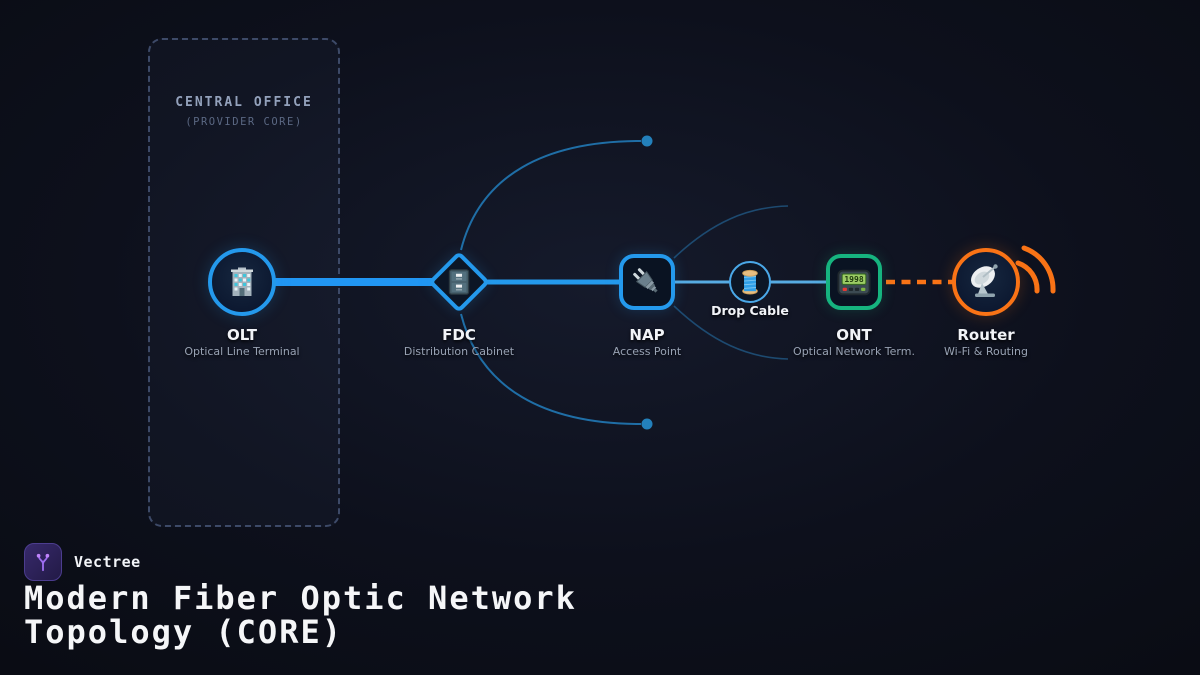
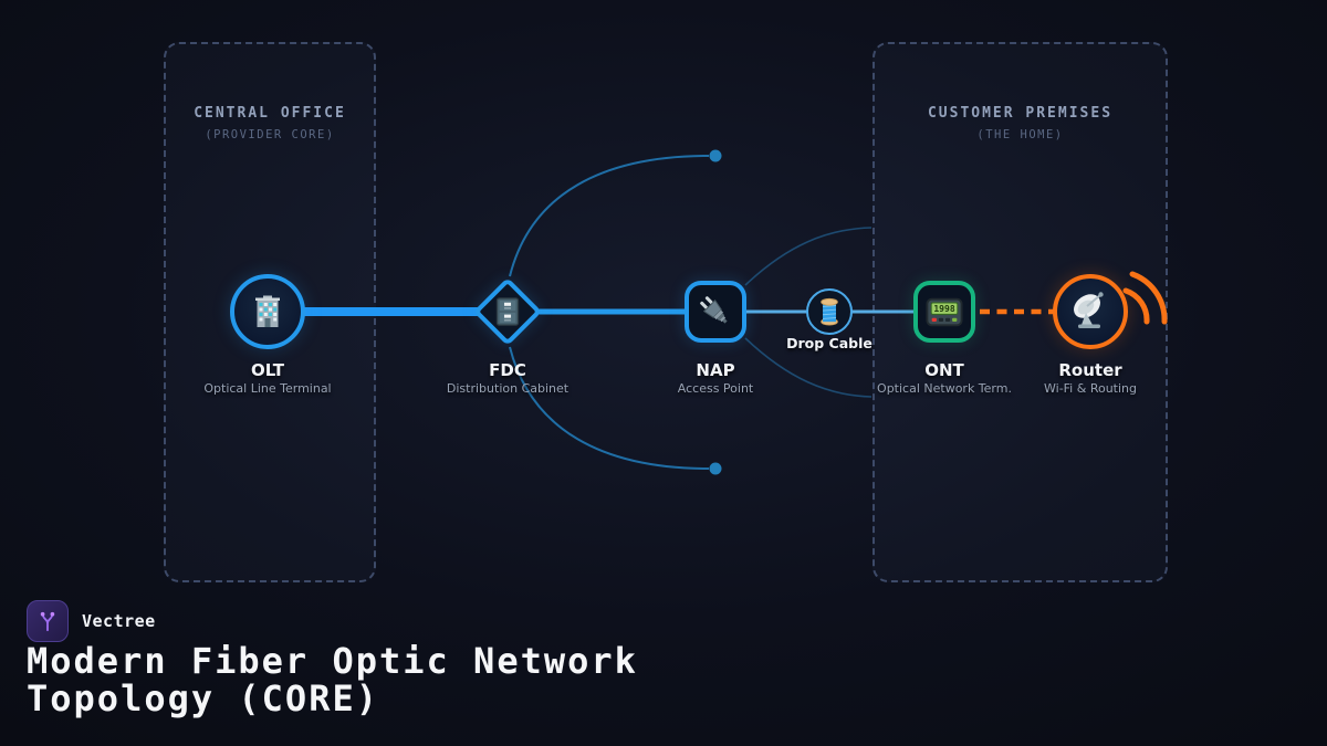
  CENTRAL OFFICE
  (PROVIDER CORE)
+ CUSTOMER PREMISES
+ (THE HOME)
  1998
  OLT
  Optical Line Terminal
  FDC
  Distribution Cabinet
  NAP
  Access Point
  Drop Cable
  ONT
  Optical Network Term.
  Router
  Wi-Fi & Routing
  Vectree
  Modern Fiber Optic Network Topology (CORE)
